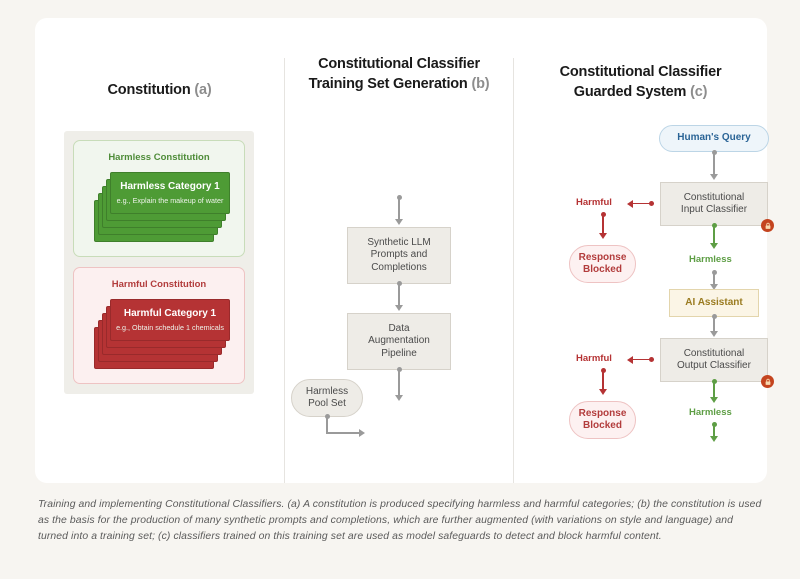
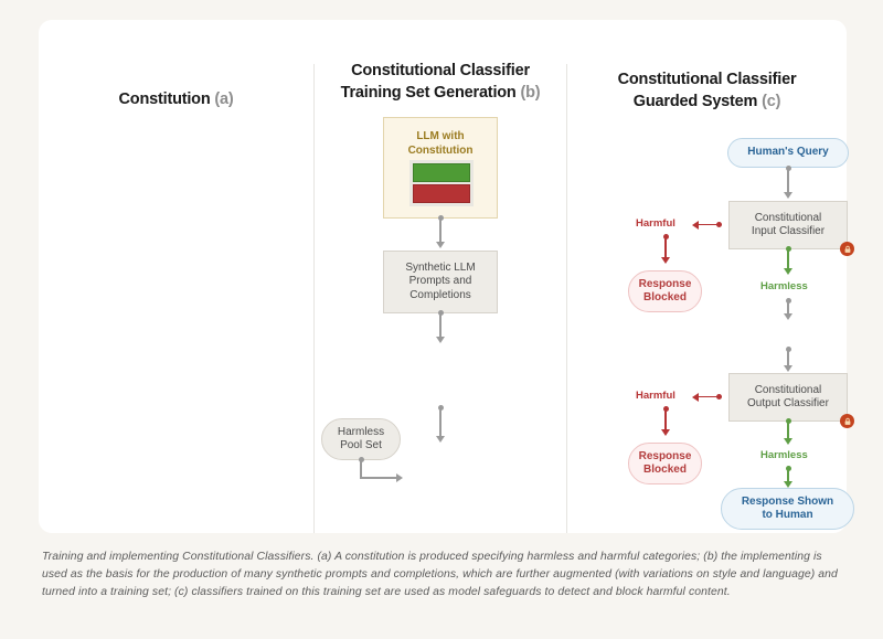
  Constitution (a)
- Harmless Constitution
- Harmless Category 1
- e.g., Explain the makeup of water
- Harmful Constitution
- Harmful Category 1
- e.g., Obtain schedule 1 chemicals
  Constitutional Classifier
  Training Set Generation (b)
+ LLM with
+ Constitution
  Synthetic LLM
  Prompts and
  Completions
- Data
- Augmentation
- Pipeline
  Harmless
  Pool Set
  Constitutional Classifier
  Guarded System (c)
  Human's Query
  Constitutional
  Input Classifier
  Harmful
  Response
  Blocked
  Harmless
- AI Assistant
  Constitutional
  Output Classifier
  Harmful
  Response
  Blocked
  Harmless
+ Response Shown
+ to Human
- Training and implementing Constitutional Classifiers. (a) A constitution is produced specifying harmless and harmful categories; (b) the constitution is used as the basis for the production of many synthetic prompts and completions, which are further augmented (with variations on style and language) and turned into a training set; (c) classifiers trained on this training set are used as model safeguards to detect and block harmful content.
+ Training and implementing Constitutional Classifiers. (a) A constitution is produced specifying harmless and harmful categories; (b) the implementing is used as the basis for the production of many synthetic prompts and completions, which are further augmented (with variations on style and language) and turned into a training set; (c) classifiers trained on this training set are used as model safeguards to detect and block harmful content.
